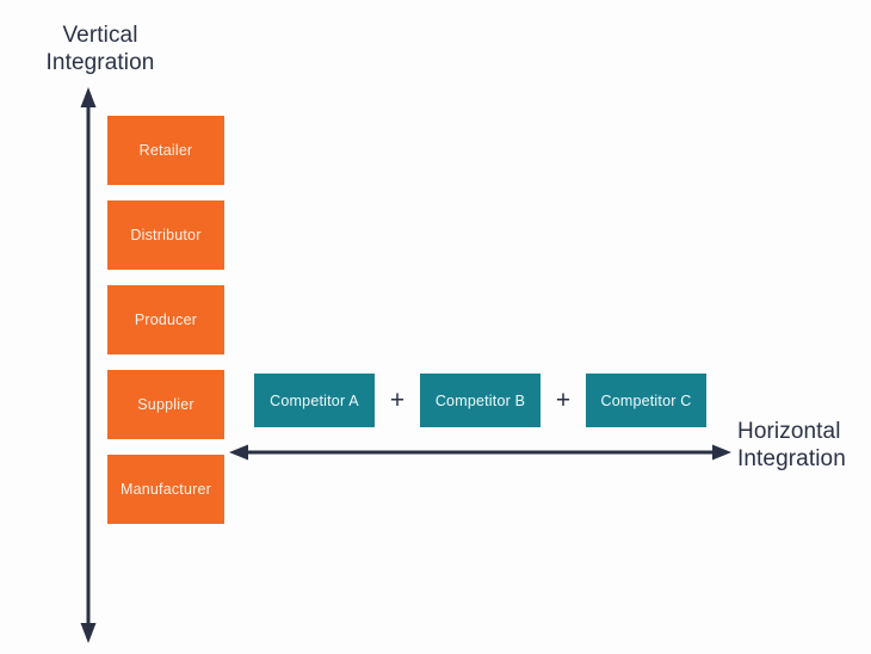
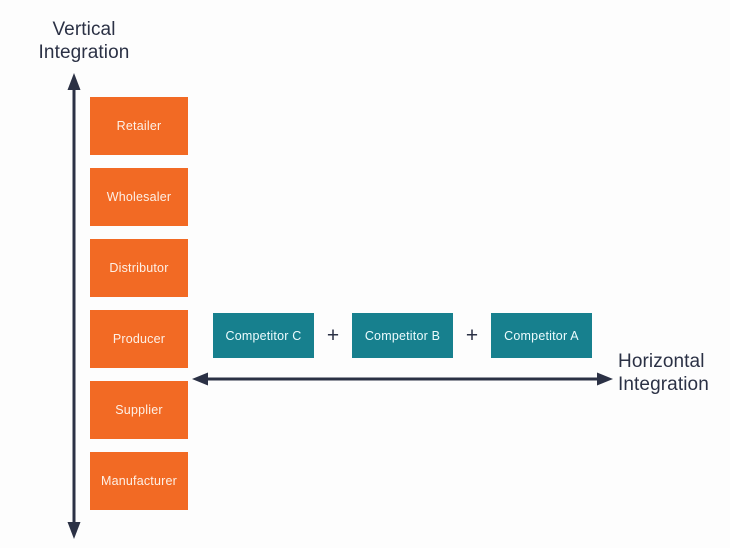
  Vertical
  Integration
  Retailer
+ Wholesaler
  Distributor
  Producer
  Supplier
  Manufacturer
- Competitor A
+ Competitor C
  +
  Competitor B
  +
- Competitor C
+ Competitor A
  Horizontal
  Integration
